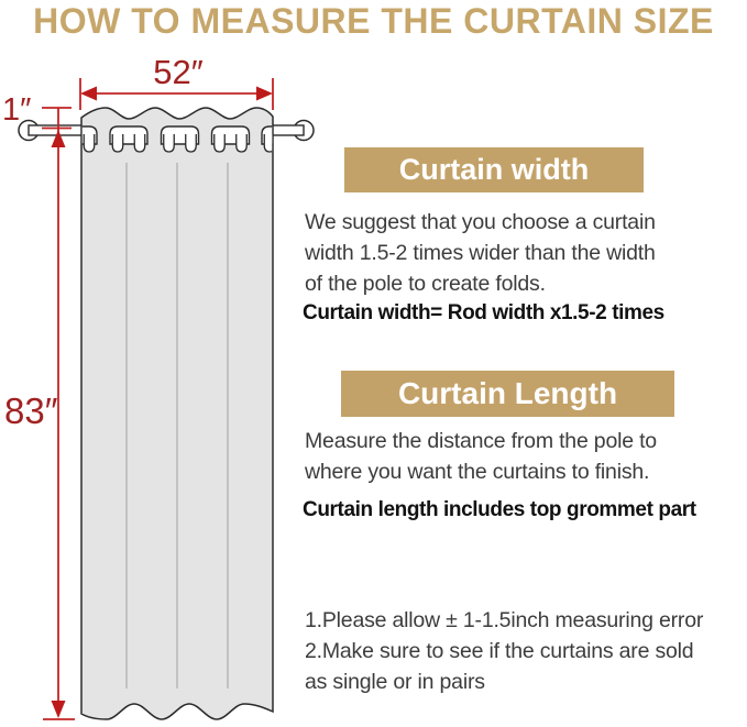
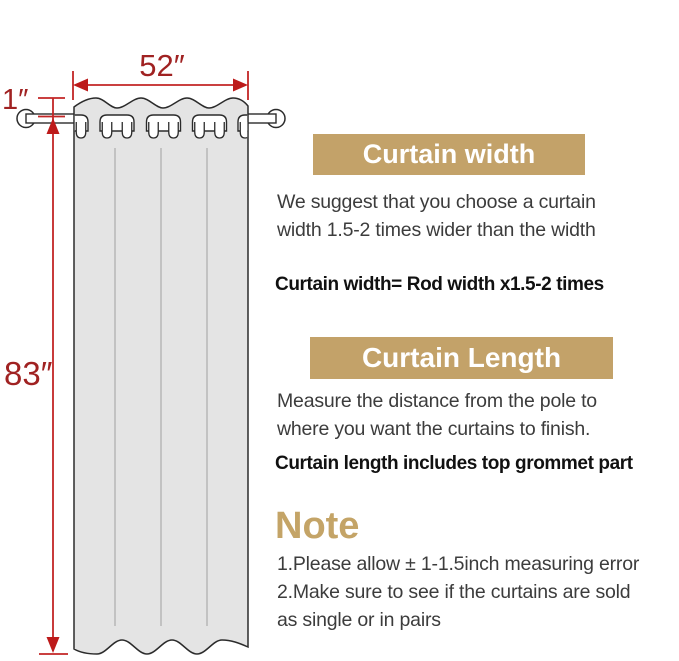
- HOW TO MEASURE THE CURTAIN SIZE
  52″
  1″
  83″
  Curtain width
  We suggest that you choose a curtain
  width 1.5-2 times wider than the width
- of the pole to create folds.
  Curtain width= Rod width x1.5-2 times
  Curtain Length
  Measure the distance from the pole to
  where you want the curtains to finish.
  Curtain length includes top grommet part
+ Note
  1.Please allow ± 1-1.5inch measuring error
  2.Make sure to see if the curtains are sold
  as single or in pairs
